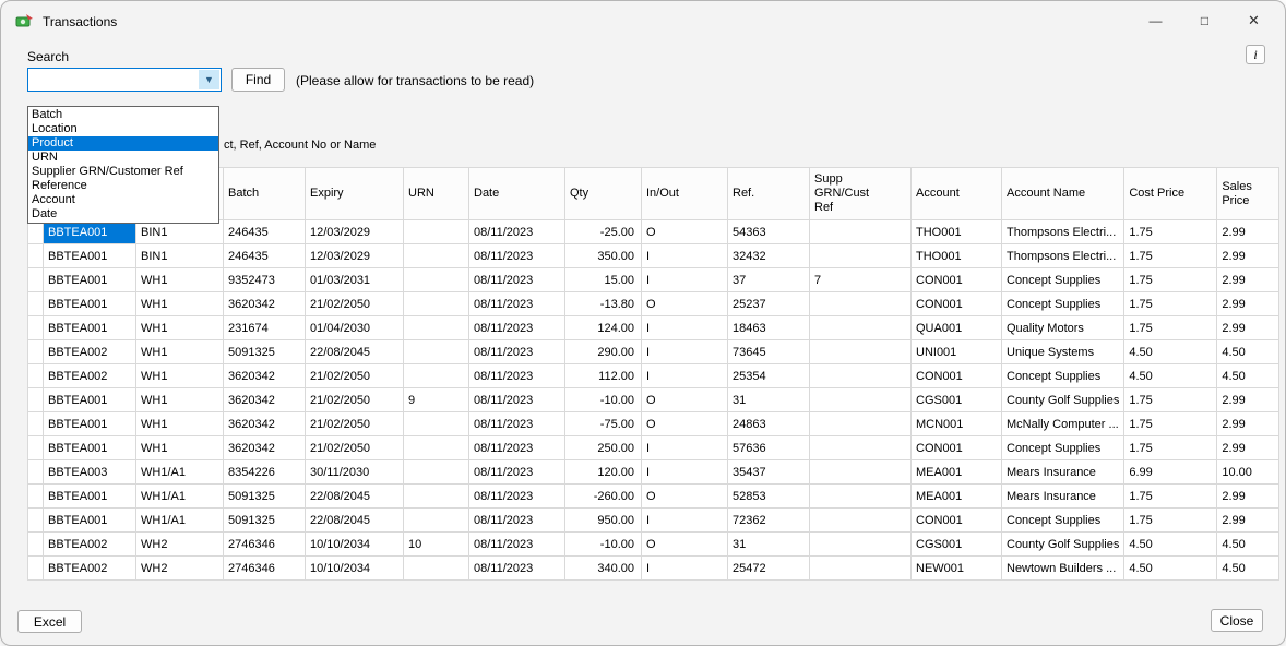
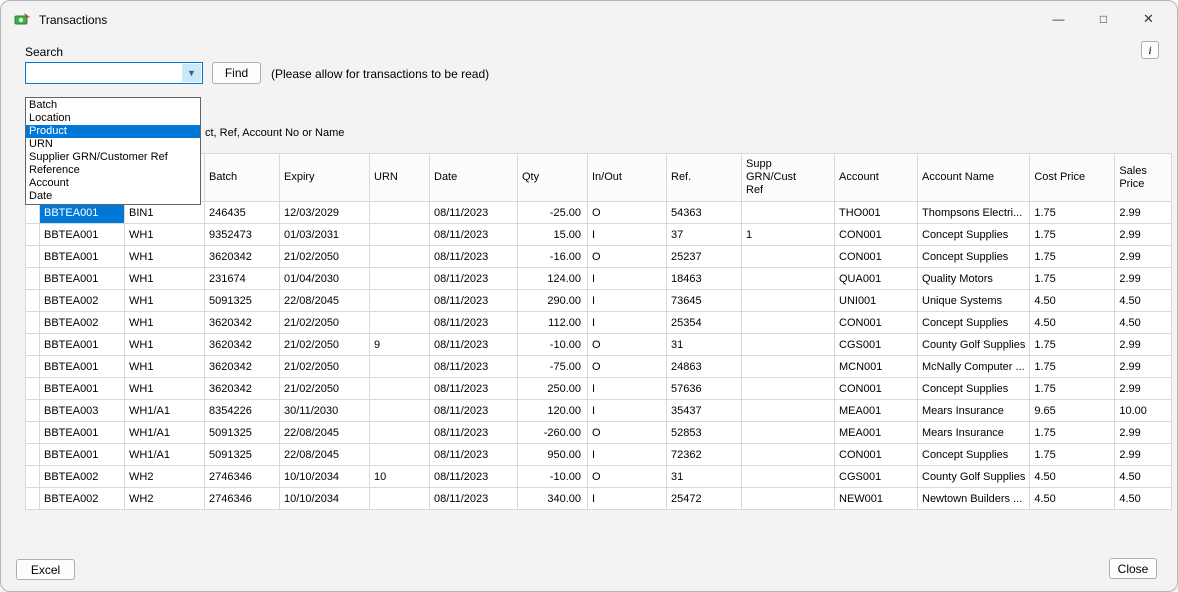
  Transactions
  —
  □
  ✕
  Search
  ▼
  Find
  (Please allow for transactions to be read)
  i
  ct, Ref, Account No or Name
  Batch
  Location
  Product
  URN
  Supplier GRN/Customer Ref
  Reference
  Account
  Date
  			Batch	Expiry	URN	Date	Qty	In/Out	Ref.	Supp GRN/Cust Ref	Account	Account Name	Cost Price	Sales Price
  	BBTEA001	BIN1	246435	12/03/2029		08/11/2023	-25.00	O	54363		THO001	Thompsons Electri...	1.75	2.99
- 	BBTEA001	BIN1	246435	12/03/2029		08/11/2023	350.00	I	32432		THO001	Thompsons Electri...	1.75	2.99
- 	BBTEA001	WH1	9352473	01/03/2031		08/11/2023	15.00	I	37	7	CON001	Concept Supplies	1.75	2.99
+ 	BBTEA001	WH1	9352473	01/03/2031		08/11/2023	15.00	I	37	1	CON001	Concept Supplies	1.75	2.99
- 	BBTEA001	WH1	3620342	21/02/2050		08/11/2023	-13.80	O	25237		CON001	Concept Supplies	1.75	2.99
+ 	BBTEA001	WH1	3620342	21/02/2050		08/11/2023	-16.00	O	25237		CON001	Concept Supplies	1.75	2.99
  	BBTEA001	WH1	231674	01/04/2030		08/11/2023	124.00	I	18463		QUA001	Quality Motors	1.75	2.99
  	BBTEA002	WH1	5091325	22/08/2045		08/11/2023	290.00	I	73645		UNI001	Unique Systems	4.50	4.50
  	BBTEA002	WH1	3620342	21/02/2050		08/11/2023	112.00	I	25354		CON001	Concept Supplies	4.50	4.50
  	BBTEA001	WH1	3620342	21/02/2050	9	08/11/2023	-10.00	O	31		CGS001	County Golf Supplies	1.75	2.99
  	BBTEA001	WH1	3620342	21/02/2050		08/11/2023	-75.00	O	24863		MCN001	McNally Computer ...	1.75	2.99
  	BBTEA001	WH1	3620342	21/02/2050		08/11/2023	250.00	I	57636		CON001	Concept Supplies	1.75	2.99
- 	BBTEA003	WH1/A1	8354226	30/11/2030		08/11/2023	120.00	I	35437		MEA001	Mears Insurance	6.99	10.00
+ 	BBTEA003	WH1/A1	8354226	30/11/2030		08/11/2023	120.00	I	35437		MEA001	Mears Insurance	9.65	10.00
  	BBTEA001	WH1/A1	5091325	22/08/2045		08/11/2023	-260.00	O	52853		MEA001	Mears Insurance	1.75	2.99
  	BBTEA001	WH1/A1	5091325	22/08/2045		08/11/2023	950.00	I	72362		CON001	Concept Supplies	1.75	2.99
  	BBTEA002	WH2	2746346	10/10/2034	10	08/11/2023	-10.00	O	31		CGS001	County Golf Supplies	4.50	4.50
  	BBTEA002	WH2	2746346	10/10/2034		08/11/2023	340.00	I	25472		NEW001	Newtown Builders ...	4.50	4.50
  Excel
  Close
